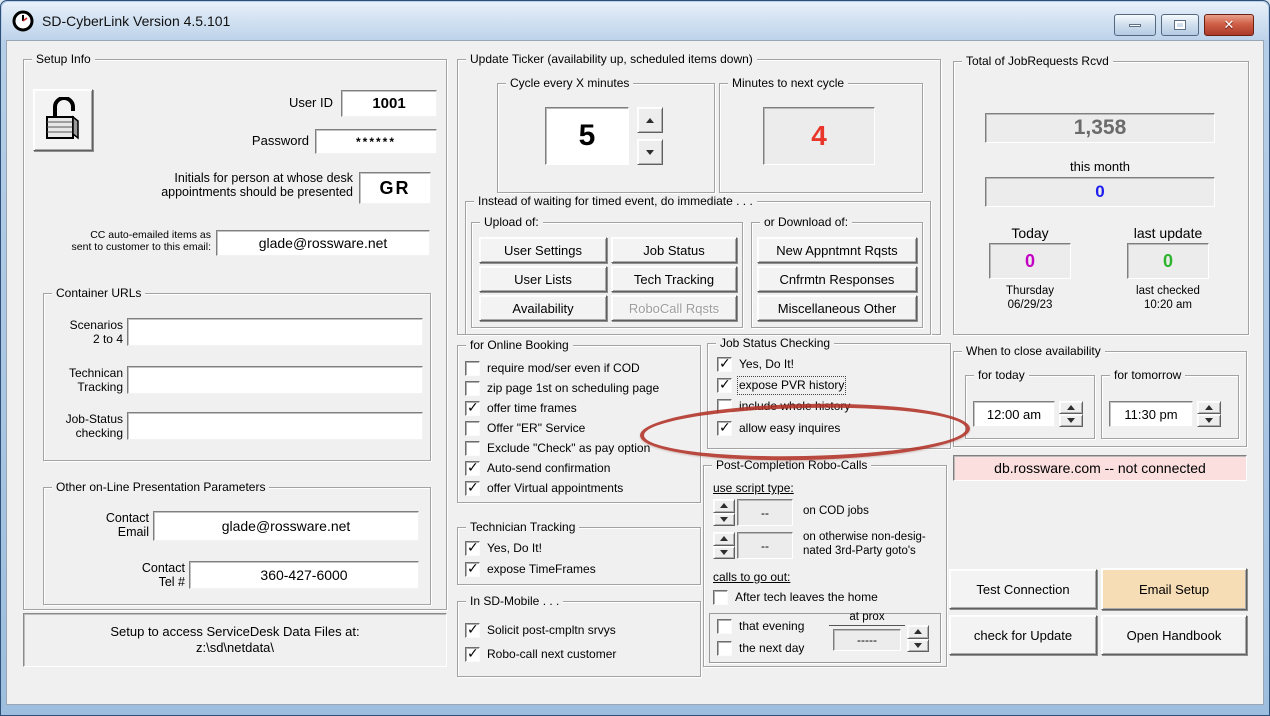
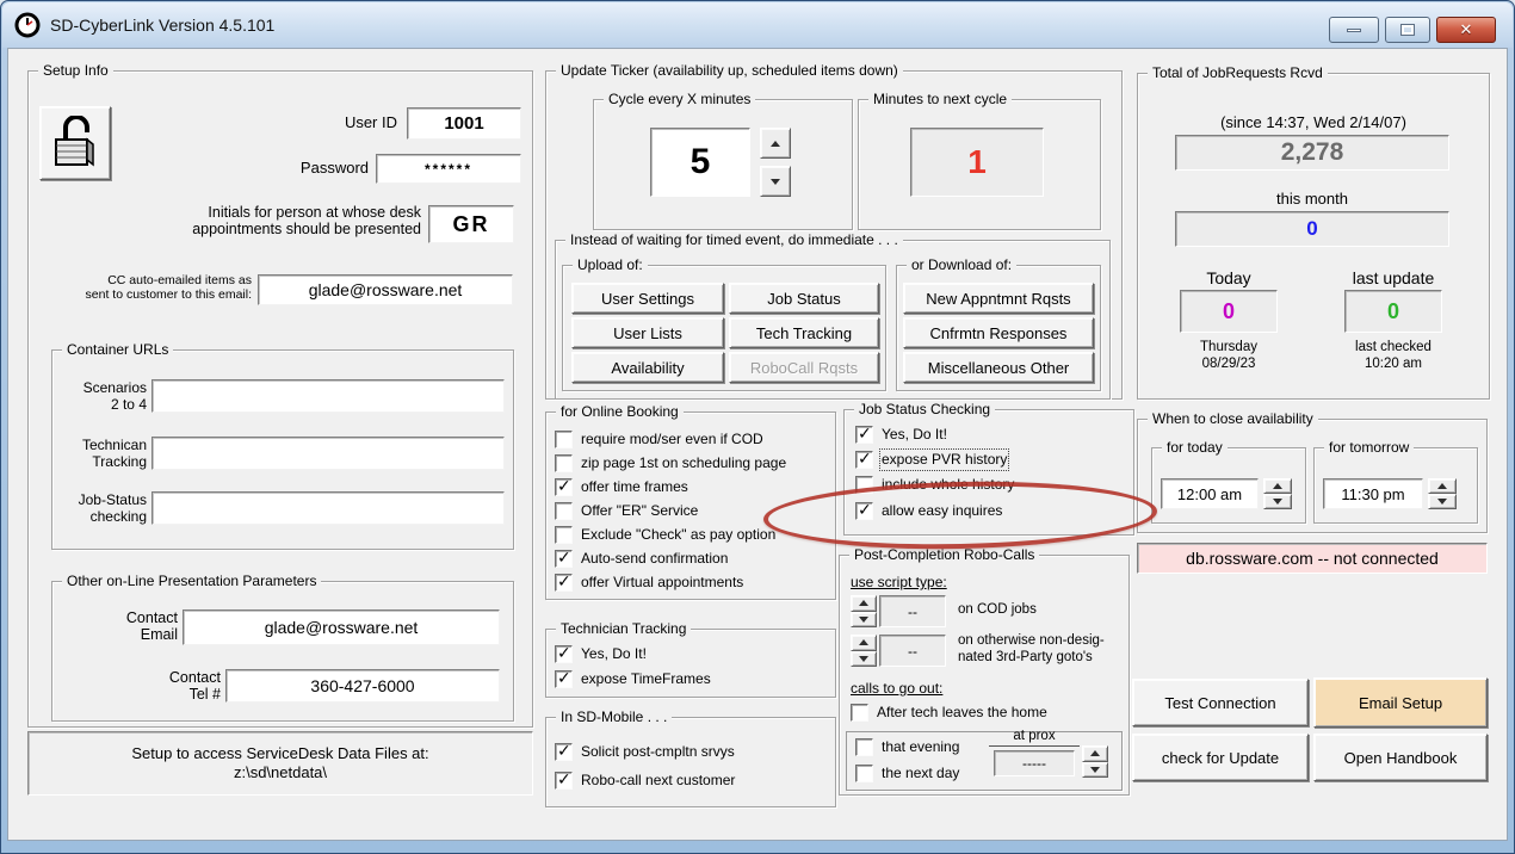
  SD-CyberLink Version 4.5.101
  ✕
  Setup Info
  User ID
  1001
  Password
  ******
  Initials for person at whose desk
  appointments should be presented
  GR
  CC auto-emailed items as
  sent to customer to this email:
  glade@rossware.net
  Container URLs
  Scenarios
  2 to 4
  Technican
  Tracking
  Job-Status
  checking
  Other on-Line Presentation Parameters
  Contact
  Email
  glade@rossware.net
  Contact
  Tel #
  360-427-6000
  Setup to access ServiceDesk Data Files at:
  z:\sd\netdata\
  Update Ticker (availability up, scheduled items down)
  Cycle every X minutes
  5
  Minutes to next cycle
- 4
+ 1
  Instead of waiting for timed event, do immediate . . .
  Upload of:
  User Settings
  Job Status
  User Lists
  Tech Tracking
  Availability
  RoboCall Rqsts
  or Download of:
  New Appntmnt Rqsts
  Cnfrmtn Responses
  Miscellaneous Other
  for Online Booking
  require mod/ser even if COD
  zip page 1st on scheduling page
  offer time frames
  Offer "ER" Service
  Exclude "Check" as pay option
  Auto-send confirmation
  offer Virtual appointments
  Technician Tracking
  Yes, Do It!
  expose TimeFrames
  In SD-Mobile . . .
  Solicit post-cmpltn srvys
  Robo-call next customer
  Job Status Checking
  Yes, Do It!
  expose PVR history
  include whole history
  allow easy inquires
  Post-Completion Robo-Calls
  use script type:
  --
  on COD jobs
  --
  on otherwise non-desig-
  nated 3rd-Party goto's
  calls to go out:
  After tech leaves the home
  that evening
  the next day
  at prox
  -----
  Total of JobRequests Rcvd
+ (since 14:37, Wed 2/14/07)
- 1,358
+ 2,278
  this month
  0
  Today
  0
  Thursday
- 06/29/23
+ 08/29/23
  last update
  0
  last checked
  10:20 am
  When to close availability
  for today
  12:00 am
  for tomorrow
  11:30 pm
  db.rossware.com -- not connected
  Test Connection
  Email Setup
  check for Update
  Open Handbook
